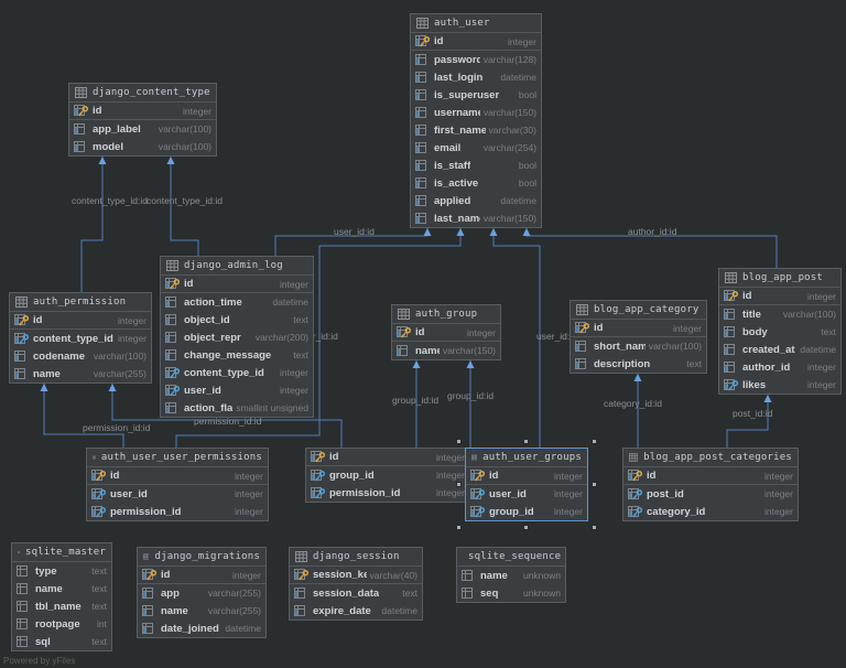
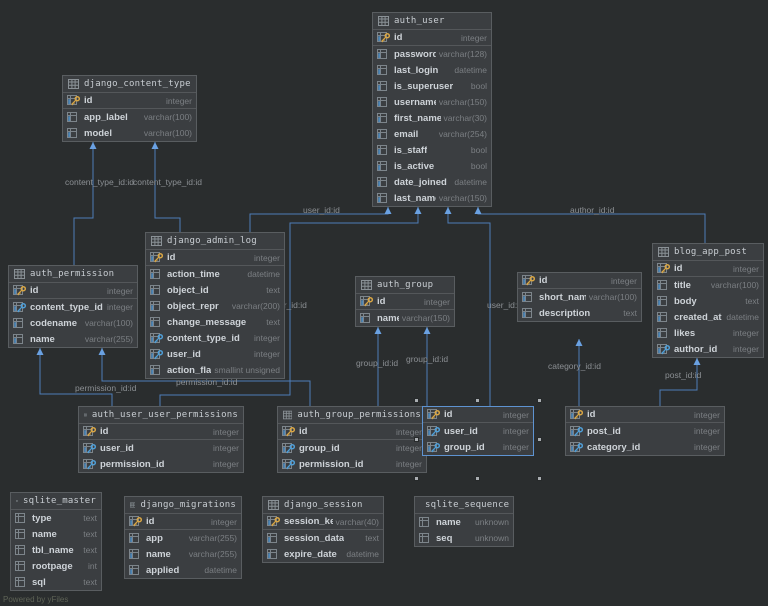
  Powered by yFiles
  content_type_id:id
  content_type_id:id
  user_id:id
  r_id:id
  user_id
  author_id:id
  permission_id:id
  permission_id:id
  group_id:id
  group_id:id
  category_id:id
  post_id:id
  auth_user
  id
  integer
  password
  varchar(128)
  last_login
  datetime
  is_superuser
  bool
  usernam
  varchar(150)
  first_name
  varchar(30)
  email
  varchar(254)
  is_staff
  bool
  is_active
  bool
- applied
+ date_joined
  datetime
  last_nam
  varchar(150)
  django_content_type
  id
  integer
  app_label
  varchar(100)
  model
  varchar(100)
  auth_permission
  id
  integer
  content_type_id
  integer
  codename
  varchar(100)
  name
  varchar(255)
  django_admin_log
  id
  integer
  action_time
  datetime
  object_id
  text
  object_repr
  varchar(200)
  change_message
  text
  content_type_id
  integer
  user_id
  integer
  action_fla
  smallint unsigned
  auth_group
  id
  integer
  nam
  varchar(150)
- blog_app_category
  id
  integer
  short_nam
  varchar(100)
  description
  text
  blog_app_post
  id
  integer
  title
  varchar(100)
  body
  text
  created_at
  datetime
- author_id
+ likes
  integer
- likes
+ author_id
  integer
  auth_user_user_permissions
  id
  integer
  user_id
  integer
  permission_id
  integer
+ auth_group_permissions
  id
  integer
  group_id
  integer
  permission_id
  integer
- auth_user_groups
  id
  integer
  user_id
  integer
  group_id
  integer
- blog_app_post_categories
  id
  integer
  post_id
  integer
  category_id
  integer
  sqlite_master
  type
  text
  name
  text
  tbl_name
  text
  rootpage
  int
  sql
  text
  django_migrations
  id
  integer
  app
  varchar(255)
  name
  varchar(255)
- date_joined
+ applied
  datetime
  django_session
  session_k
  varchar(40)
  session_data
  text
  expire_date
  datetime
  sqlite_sequence
  name
  unknown
  seq
  unknown
